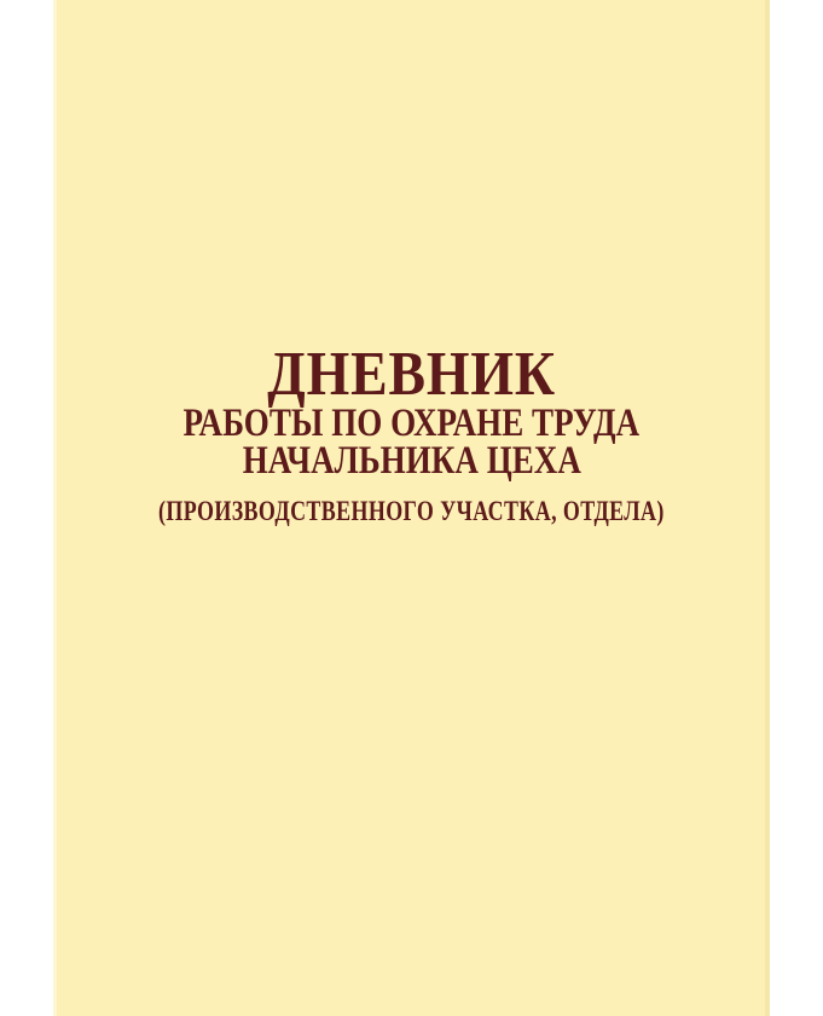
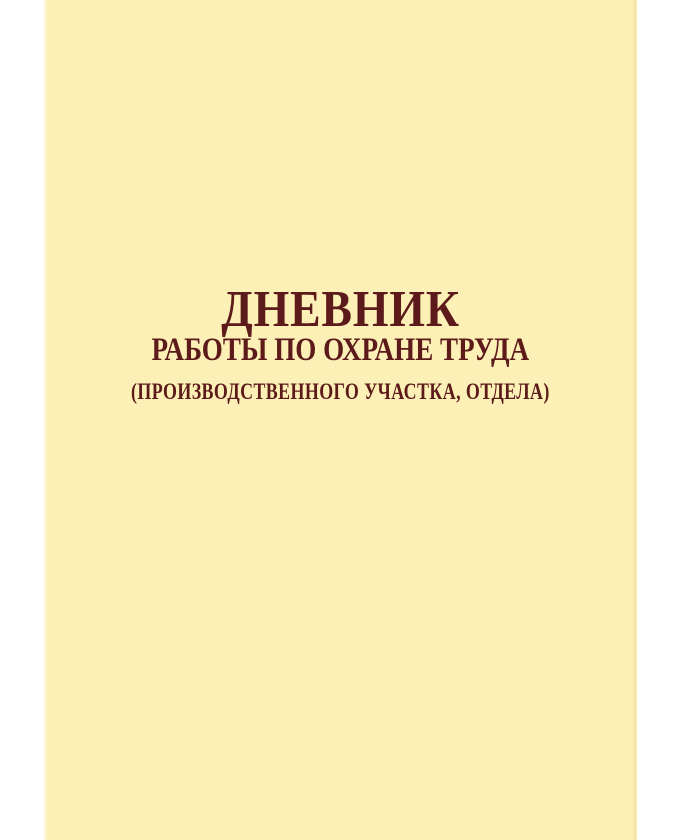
  ДНЕВНИК
  РАБОТЫ ПО ОХРАНЕ ТРУДА
- НАЧАЛЬНИКА ЦЕХА
  (ПРОИЗВОДСТВЕННОГО УЧАСТКА, ОТДЕЛА)
